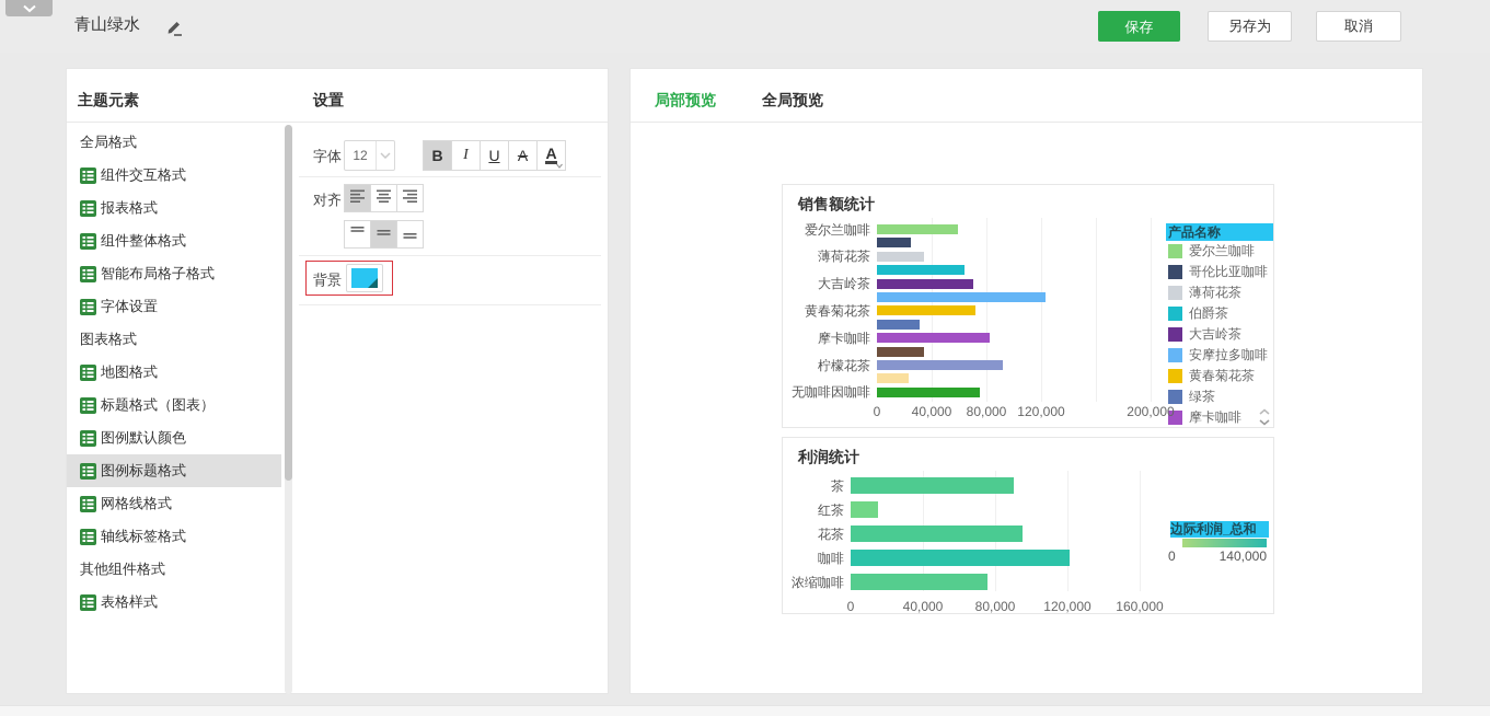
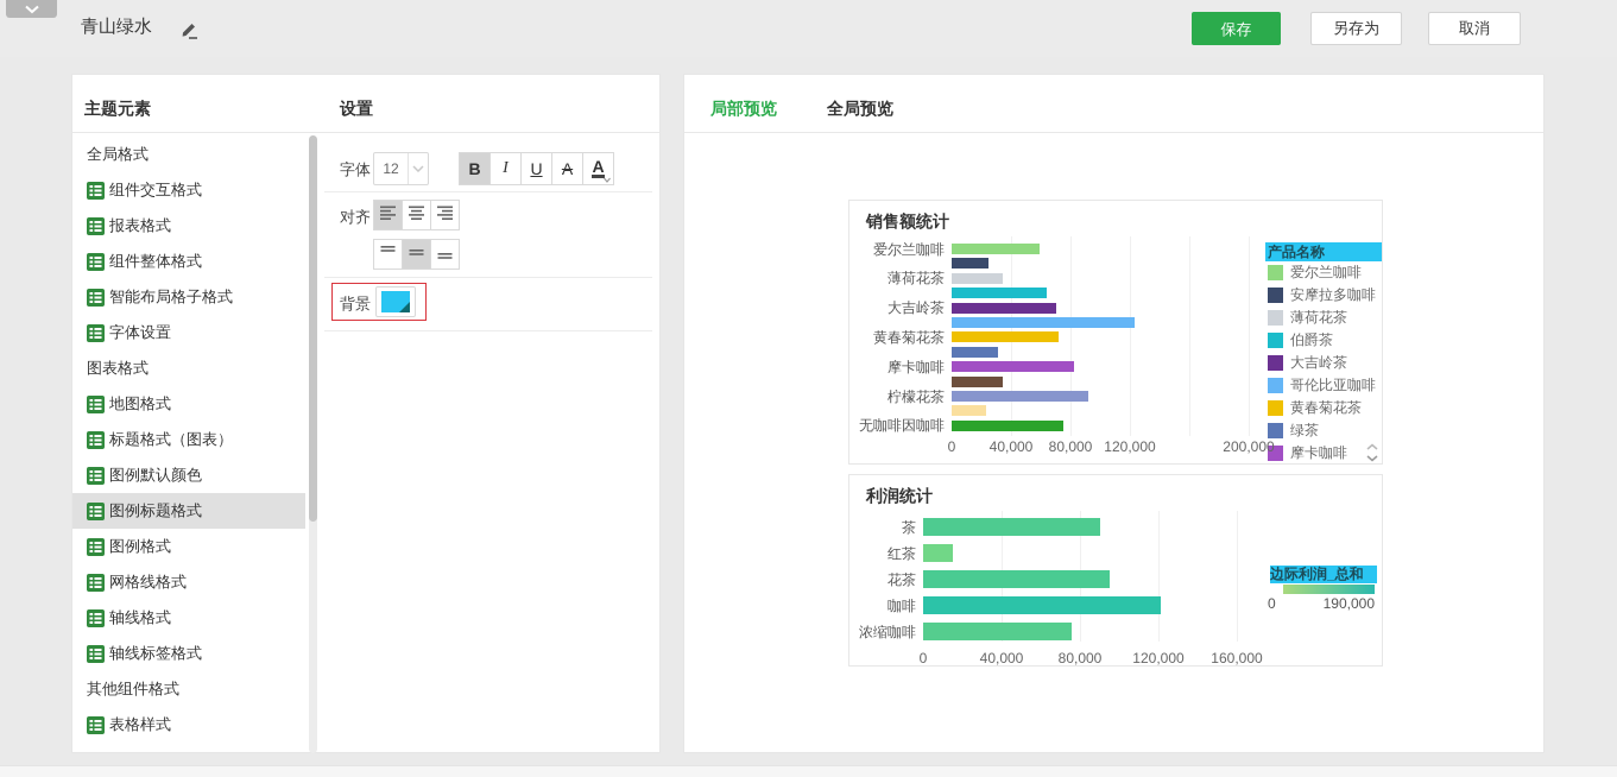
  青山绿水
  保存
  另存为
  取消
  主题元素
  设置
  全局格式
  组件交互格式
  报表格式
  组件整体格式
  智能布局格子格式
  字体设置
  图表格式
  地图格式
  标题格式（图表）
  图例默认颜色
  图例标题格式
+ 图例格式
  网格线格式
+ 轴线格式
  轴线标签格式
  其他组件格式
  表格样式
  字体
  12
  B
  I
  U
  A
  A
  对齐
  背景
  局部预览
  全局预览
  销售额统计
  产品名称
  爱尔兰咖啡
- 哥伦比亚咖啡
+ 安摩拉多咖啡
  薄荷花茶
  伯爵茶
  大吉岭茶
- 安摩拉多咖啡
+ 哥伦比亚咖啡
  黄春菊花茶
  绿茶
  摩卡咖啡
  爱尔兰咖啡
  薄荷花茶
  大吉岭茶
  黄春菊花茶
  摩卡咖啡
  柠檬花茶
  无咖啡因咖啡
  0
  40,000
  80,000
  120,000
  200,000
  利润统计
  边际利润_总和
  0
- 140,000
+ 190,000
  茶
  红茶
  花茶
  咖啡
  浓缩咖啡
  0
  40,000
  80,000
  120,000
  160,000
